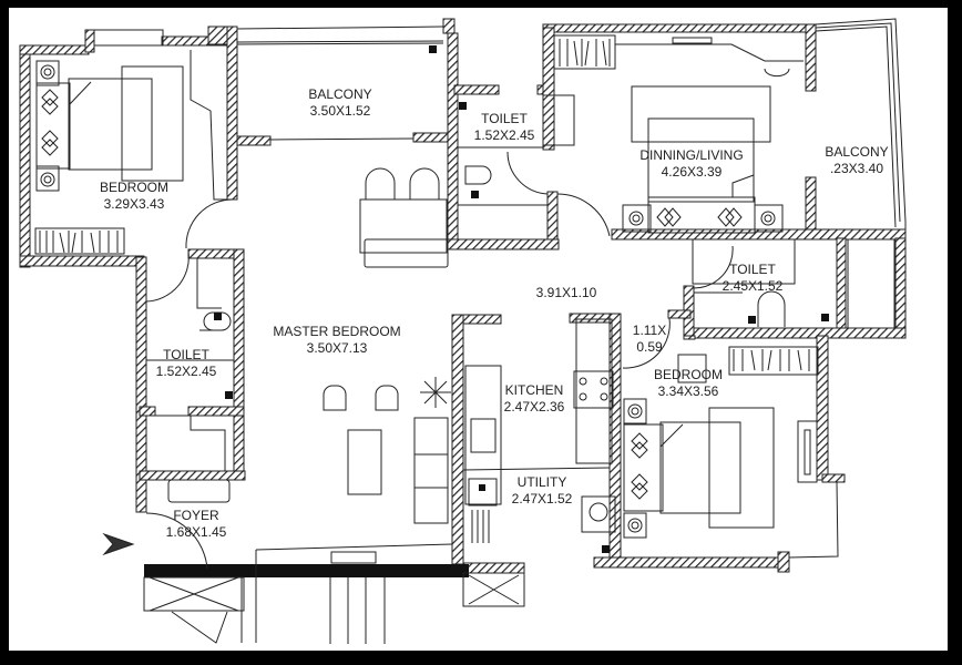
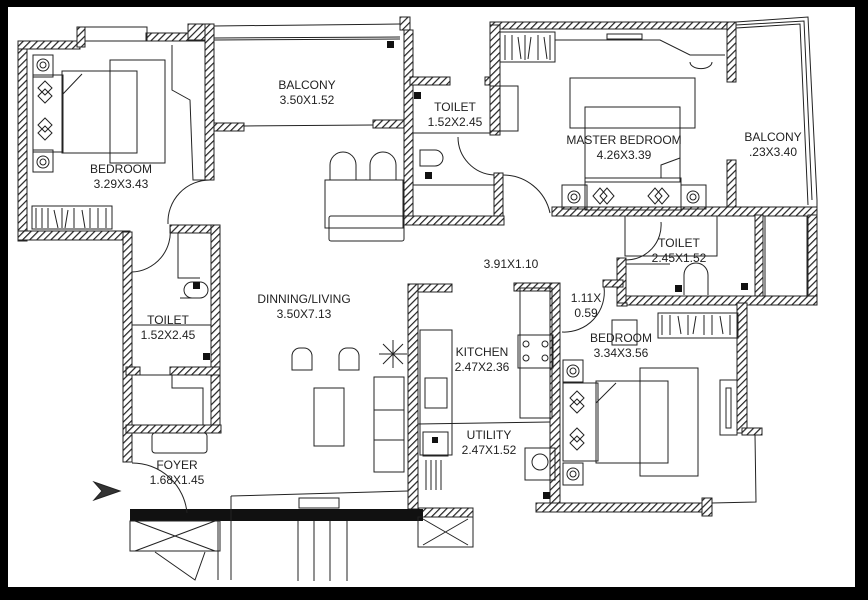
  BEDROOM
  3.29X3.43
  BALCONY
  3.50X1.52
  TOILET
  1.52X2.45
- DINNING/LIVING
+ MASTER BEDROOM
  4.26X3.39
  BALCONY
  .23X3.40
  3.91X1.10
  TOILET
  2.45X1.52
- MASTER BEDROOM
+ DINNING/LIVING
  3.50X7.13
  TOILET
  1.52X2.45
  KITCHEN
  2.47X2.36
  1.11X
  0.59
  BEDROOM
  3.34X3.56
  UTILITY
  2.47X1.52
  FOYER
  1.68X1.45
